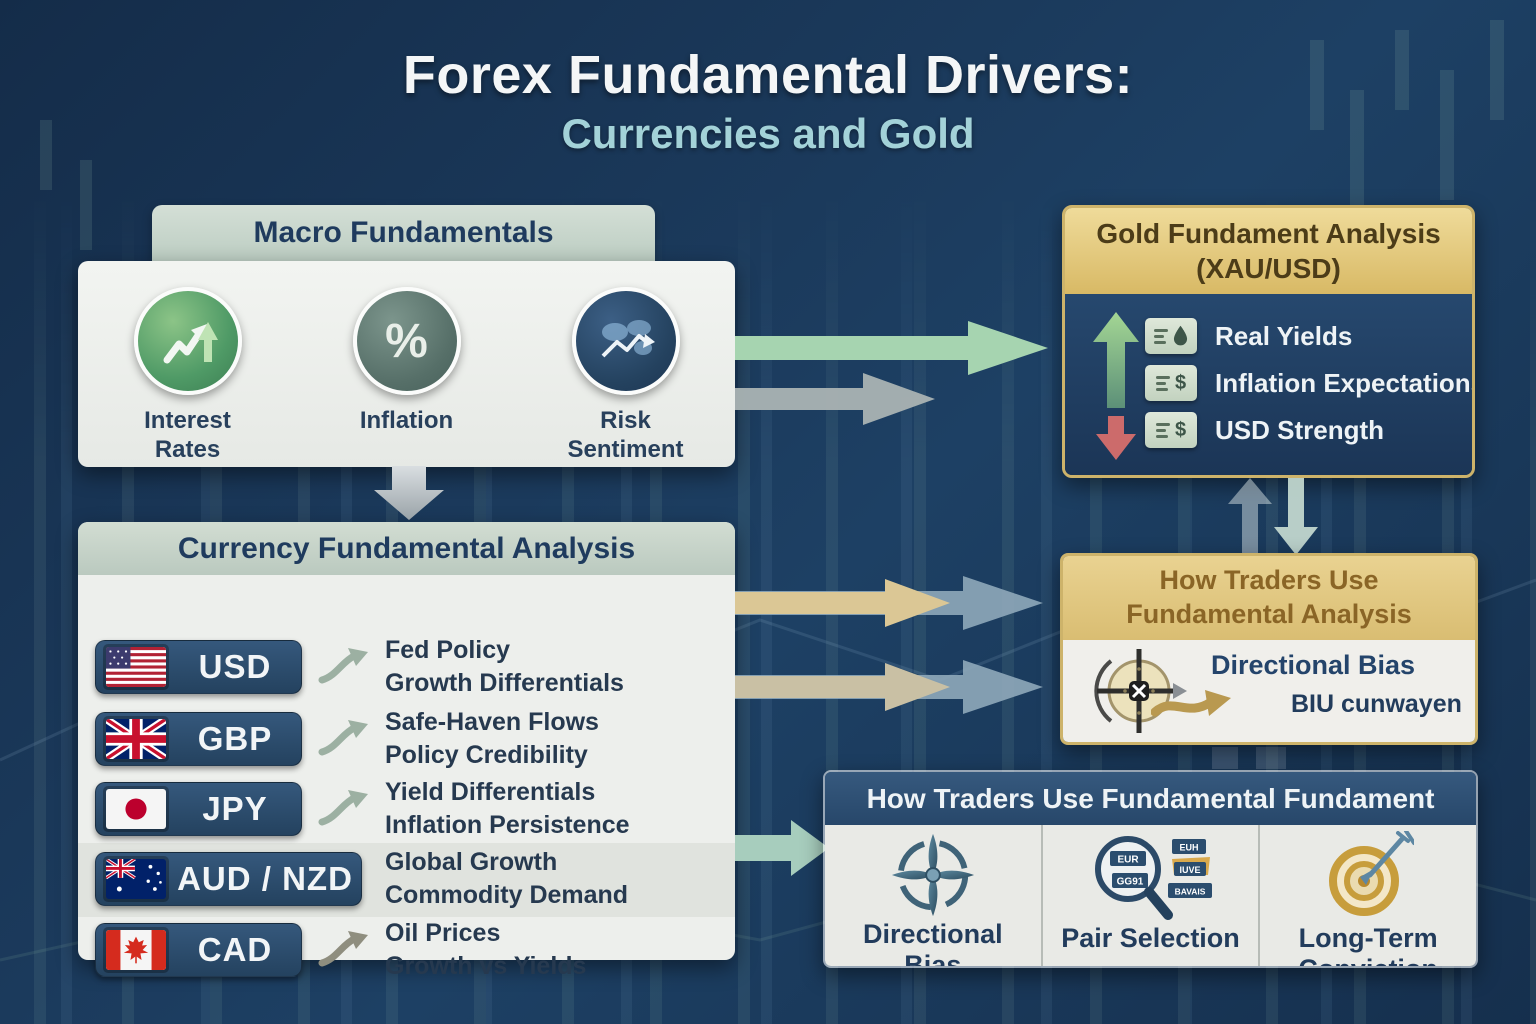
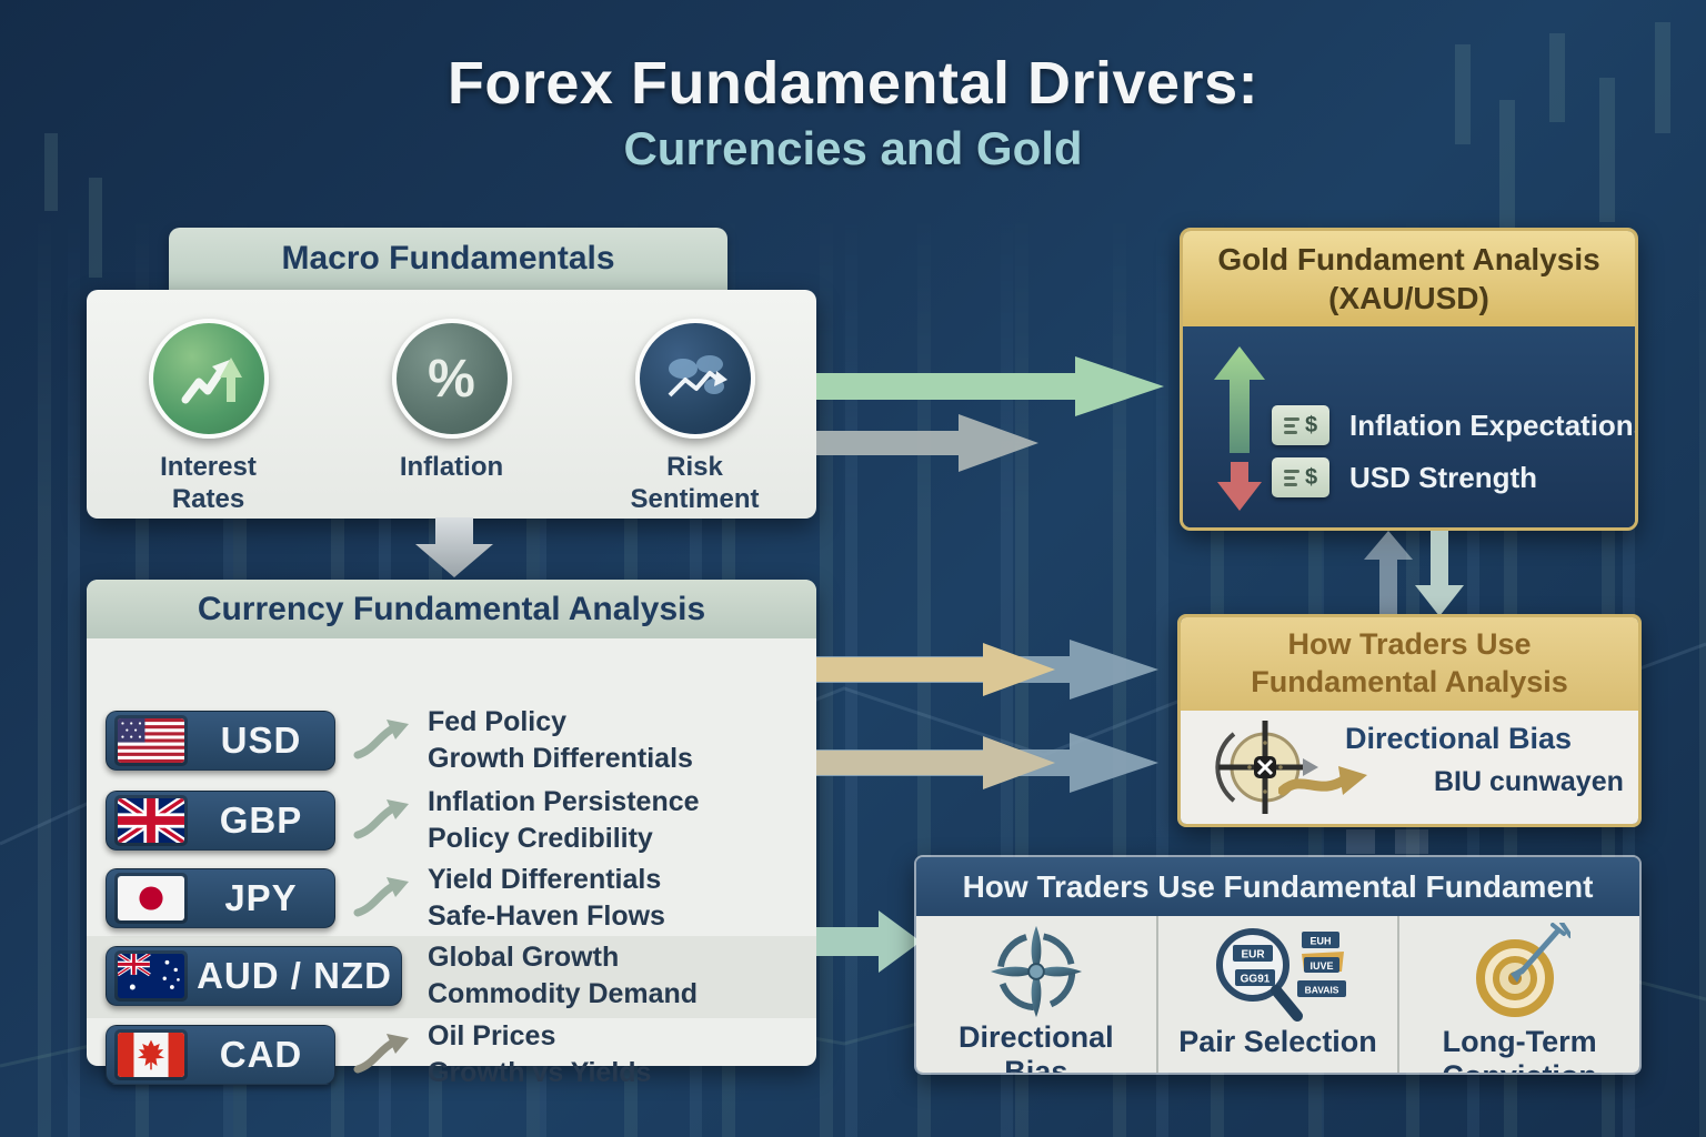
  Forex Fundamental Drivers:
  Currencies and Gold
  Macro Fundamentals
  Interest Rates
  %
  Inflation
  Risk Sentiment
  Currency Fundamental Analysis
  USD
  Fed Policy
  Growth Differentials
  GBP
- Safe-Haven Flows
+ Inflation Persistence
  Policy Credibility
  JPY
  Yield Differentials
- Inflation Persistence
+ Safe-Haven Flows
  AUD / NZD
  Global Growth
  Commodity Demand
  CAD
  Oil Prices
  Growth vs Yields
  Gold Fundament Analysis
  (XAU/USD)
- Real Yields
  $
  Inflation Expectation
  $
  USD Strength
  How Traders Use
  Fundamental Analysis
  Directional Bias
  BIU cunwayen
  How Traders Use Fundamental Fundament
  Directional Bias
  EUR
  GG91
  EUH
  IUVE
  BAVAIS
  Pair Selection
